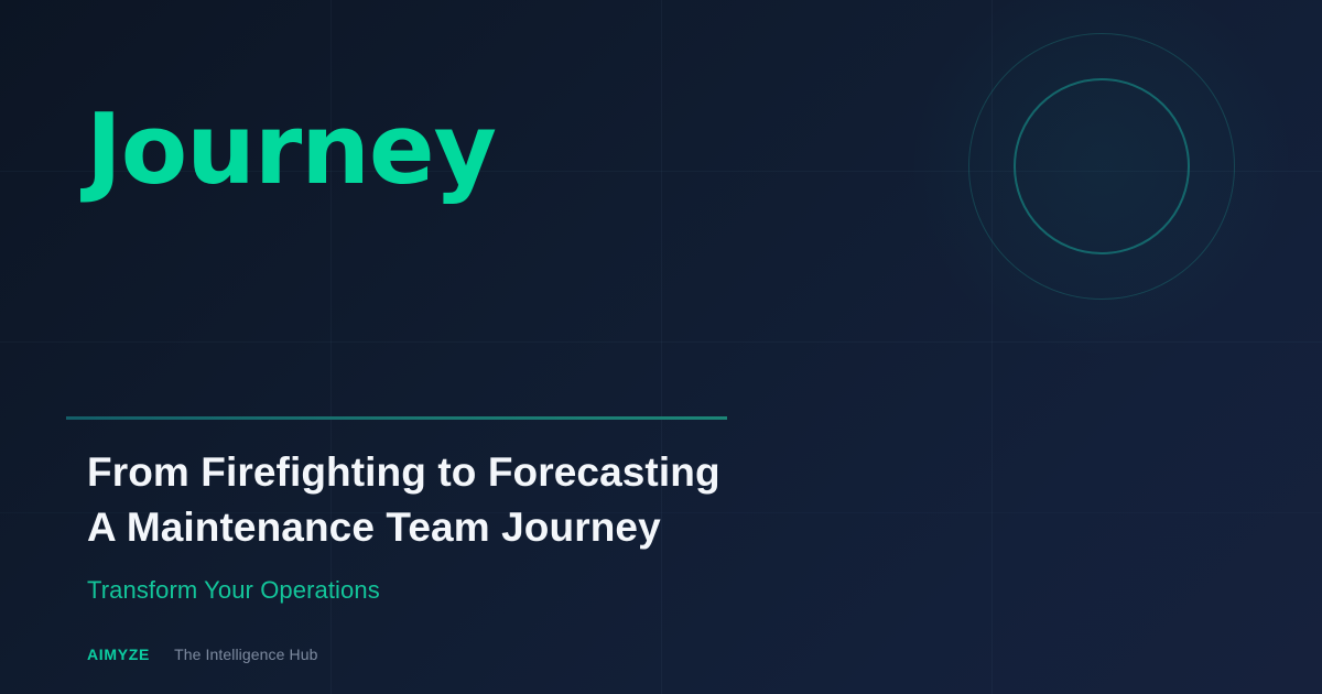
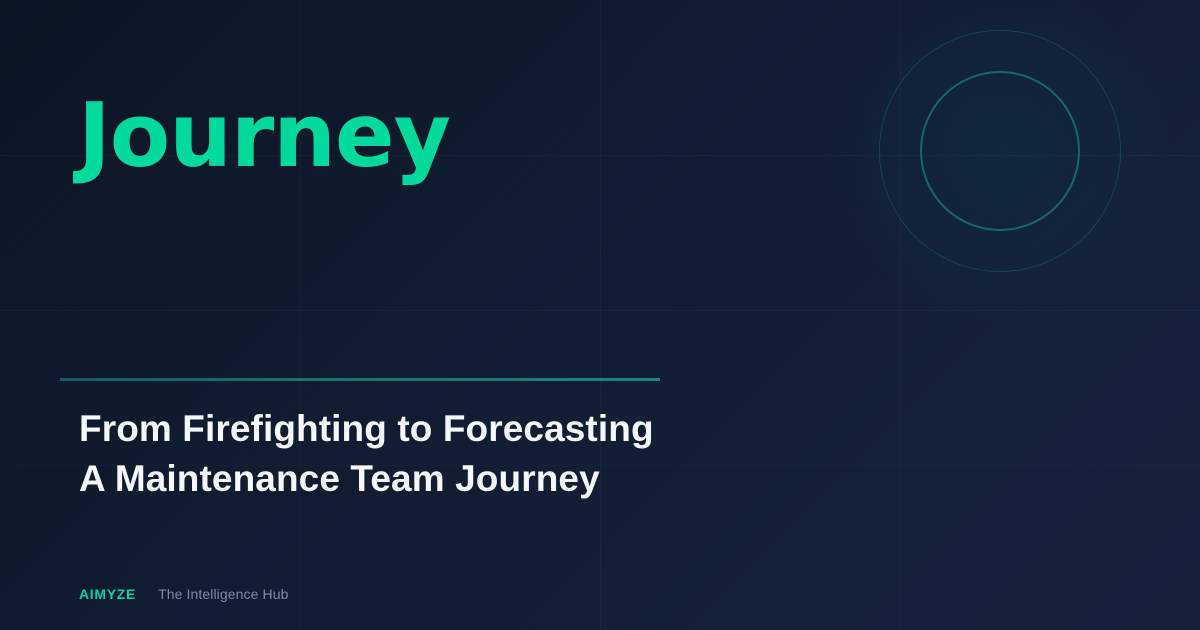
  Journey
  From Firefighting to Forecasting
  A Maintenance Team Journey
- Transform Your Operations
  AIMYZE
  The Intelligence Hub
